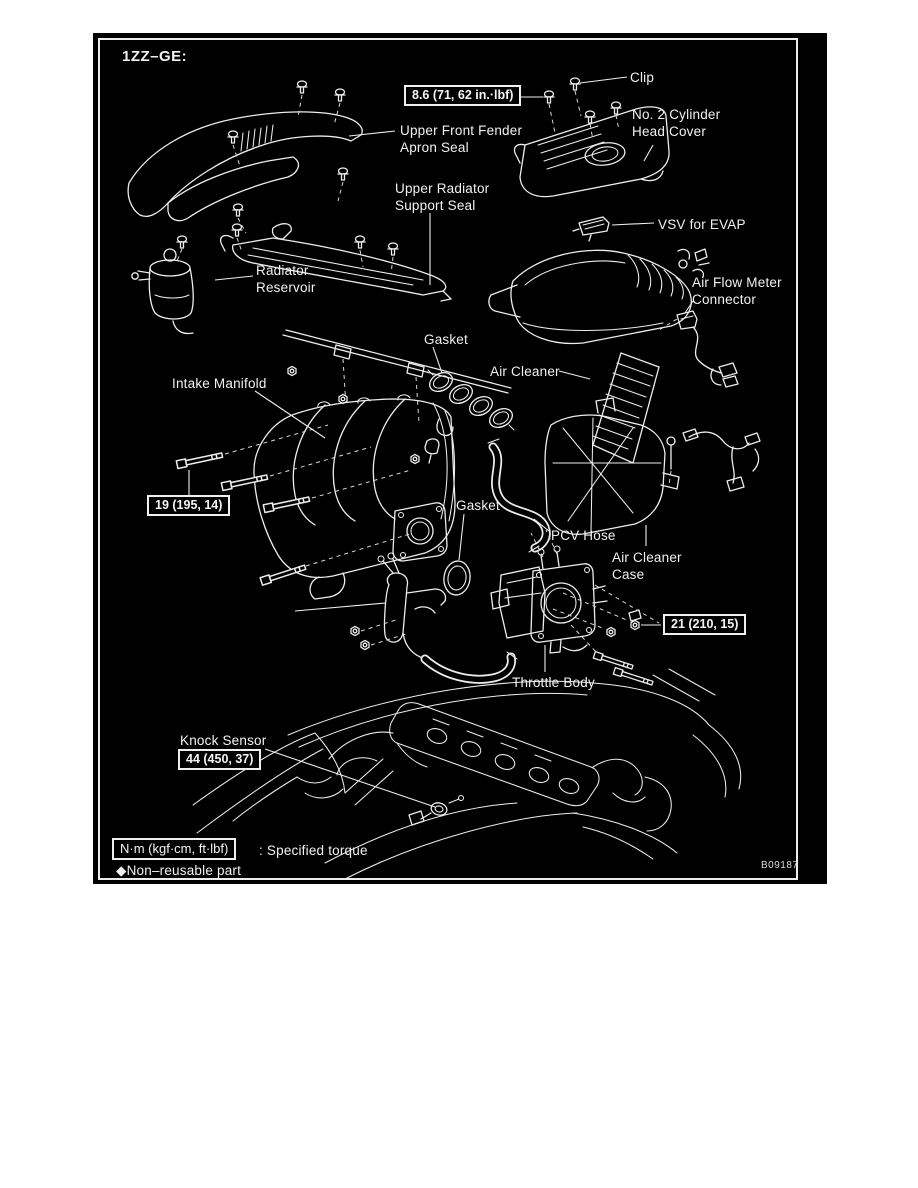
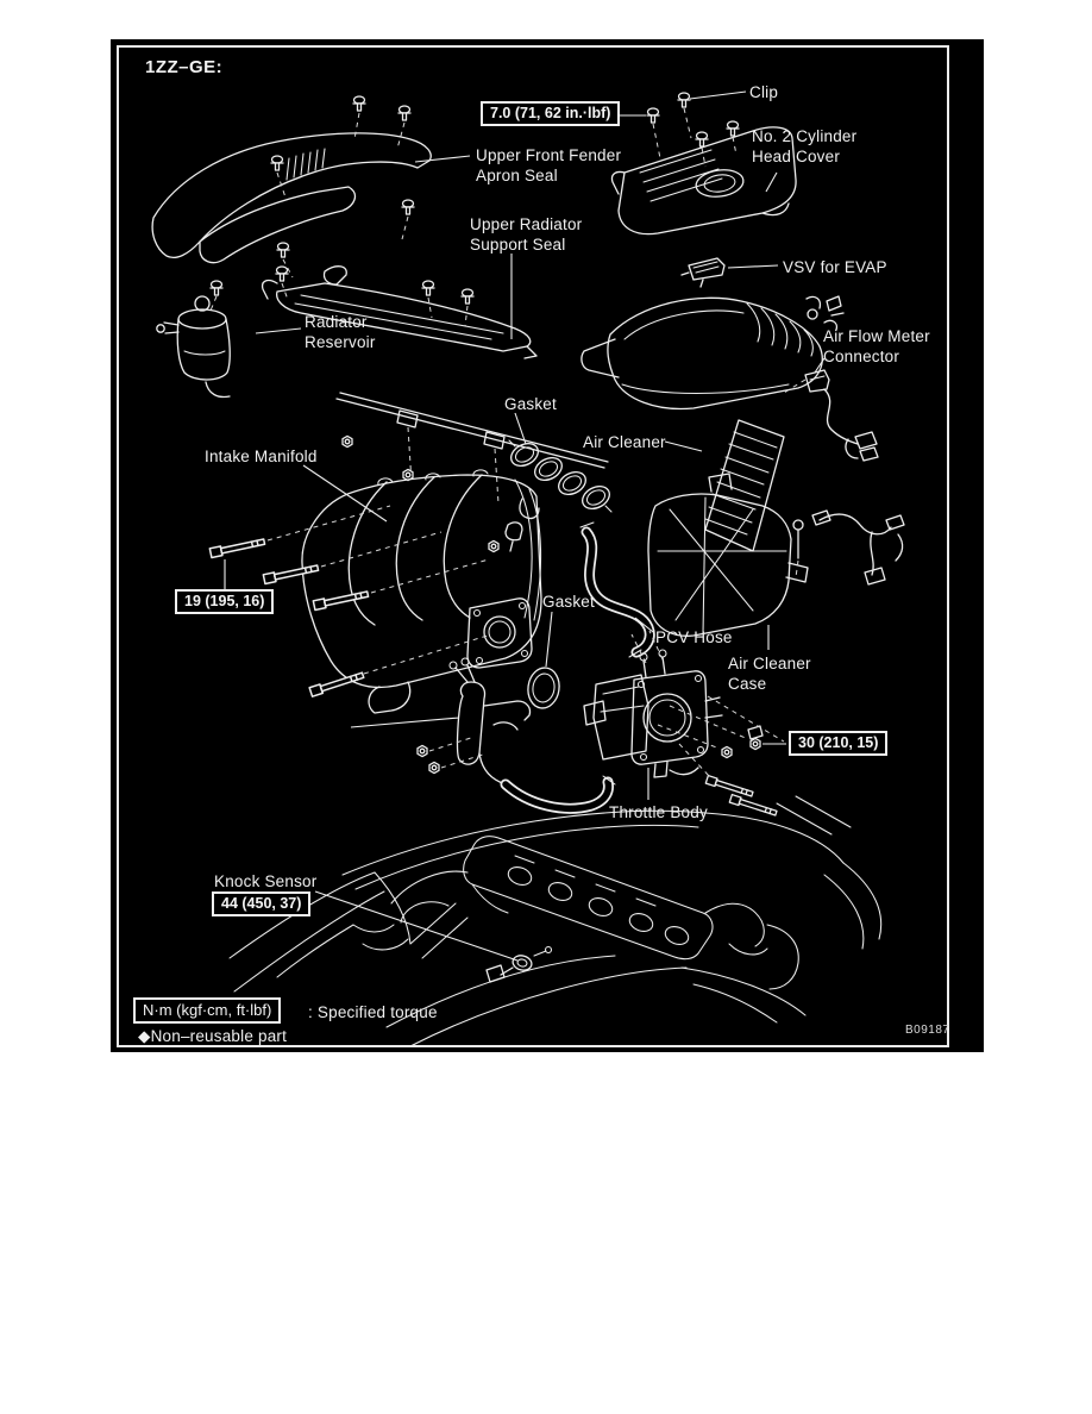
  1ZZ–GE:
- 8.6 (71, 62 in.·lbf)
+ 7.0 (71, 62 in.·lbf)
  Clip
  No. 2 Cylinder
  Head Cover
  Upper Front Fender
  Apron Seal
  Upper Radiator
  Support Seal
  VSV for EVAP
  Radiator
  Reservoir
  Air Flow Meter
  Connector
  Gasket
  Air Cleaner
  Intake Manifold
- 19 (195, 14)
+ 19 (195, 16)
  Gasket
  PCV Hose
  Air Cleaner
  Case
- 21 (210, 15)
+ 30 (210, 15)
  Throttle Body
  Knock Sensor
  44 (450, 37)
  N·m (kgf·cm, ft·lbf)
  : Specified torque
  ◆Non–reusable part
  B09187
